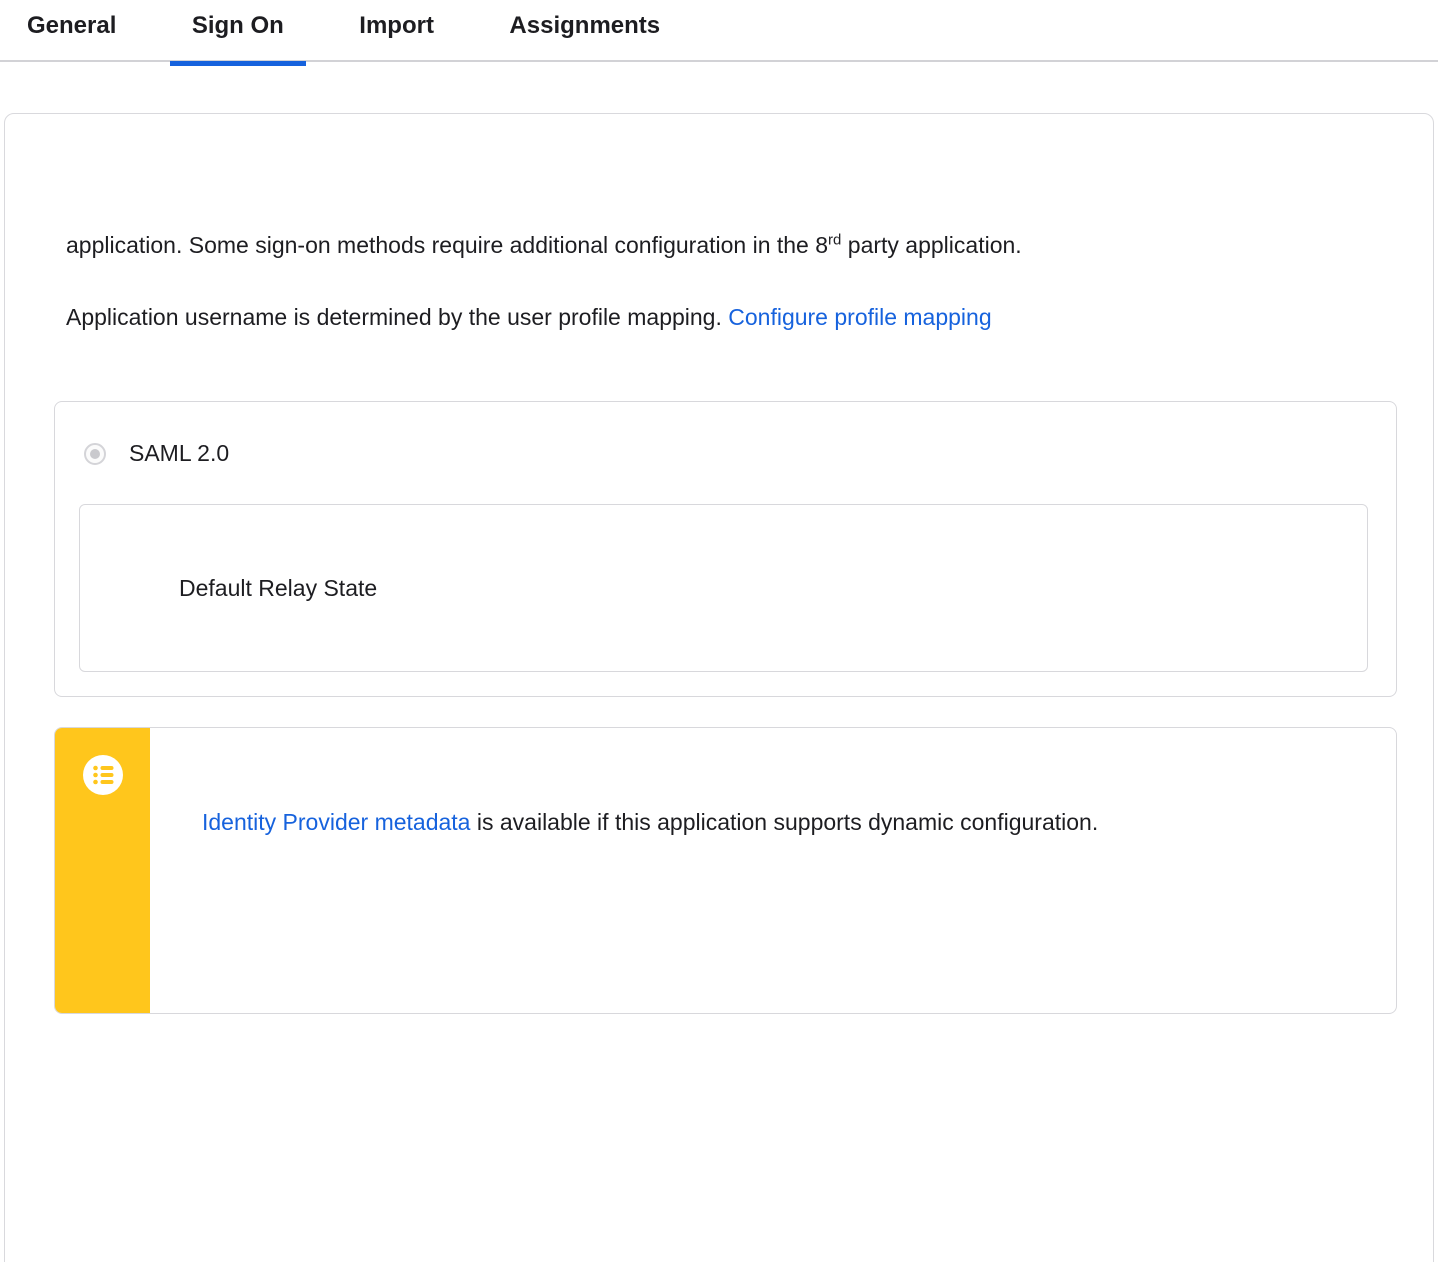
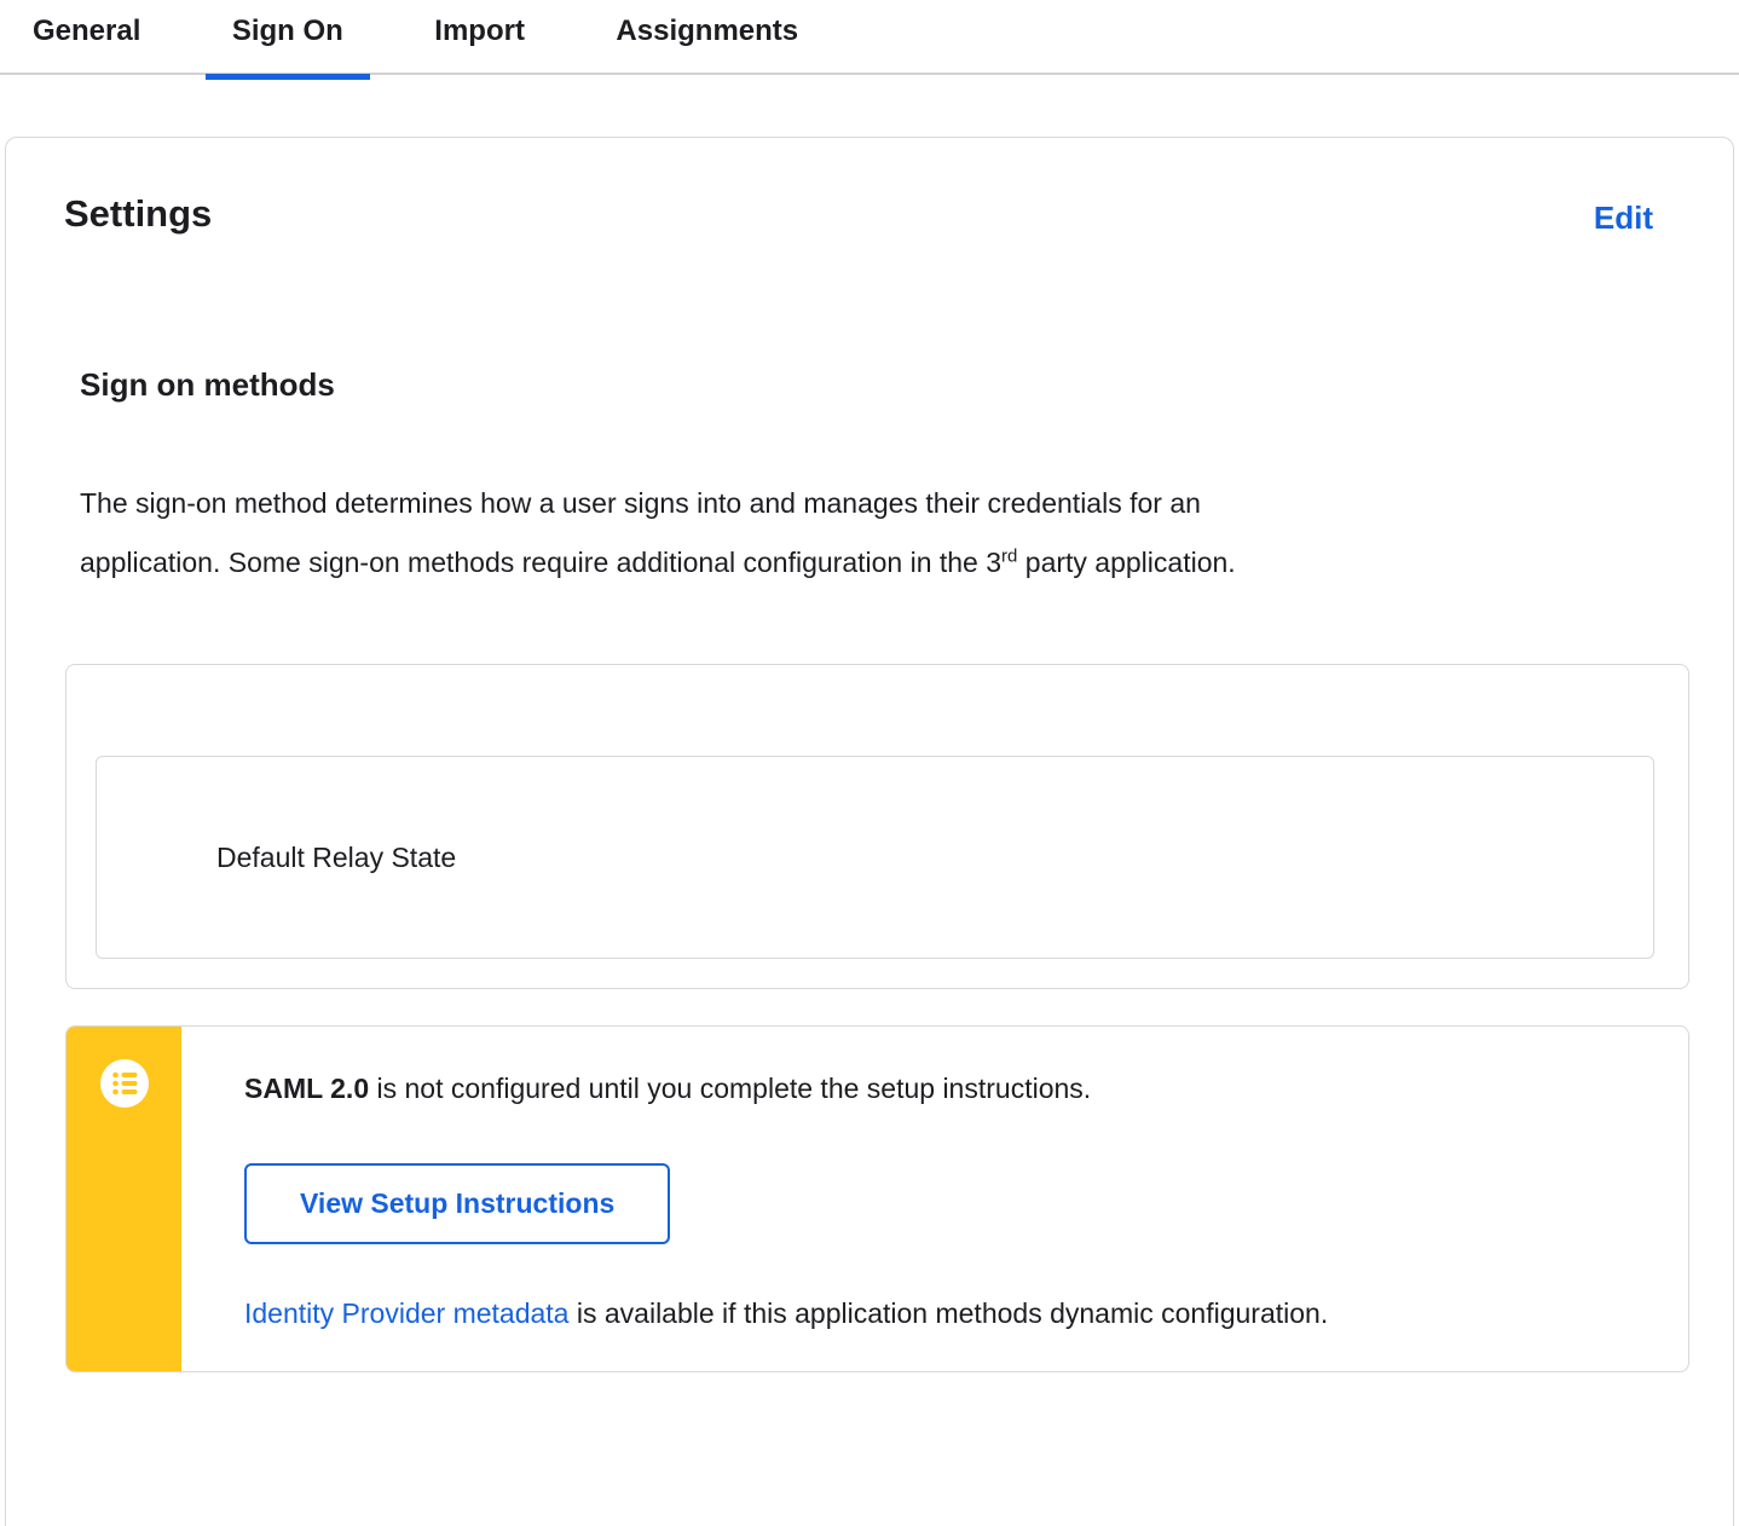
  General Sign On Import Assignments
+ Settings
+ Edit
+ Sign on methods
+ The sign-on method determines how a user signs into and manages their credentials for an
- application. Some sign-on methods require additional configuration in the 8rd party application.
+ application. Some sign-on methods require additional configuration in the 3rd party application.
- Application username is determined by the user profile mapping. Configure profile mapping
- SAML 2.0
  Default Relay State
+ SAML 2.0 is not configured until you complete the setup instructions.
+ View Setup Instructions
- Identity Provider metadata is available if this application supports dynamic configuration.
+ Identity Provider metadata is available if this application methods dynamic configuration.
